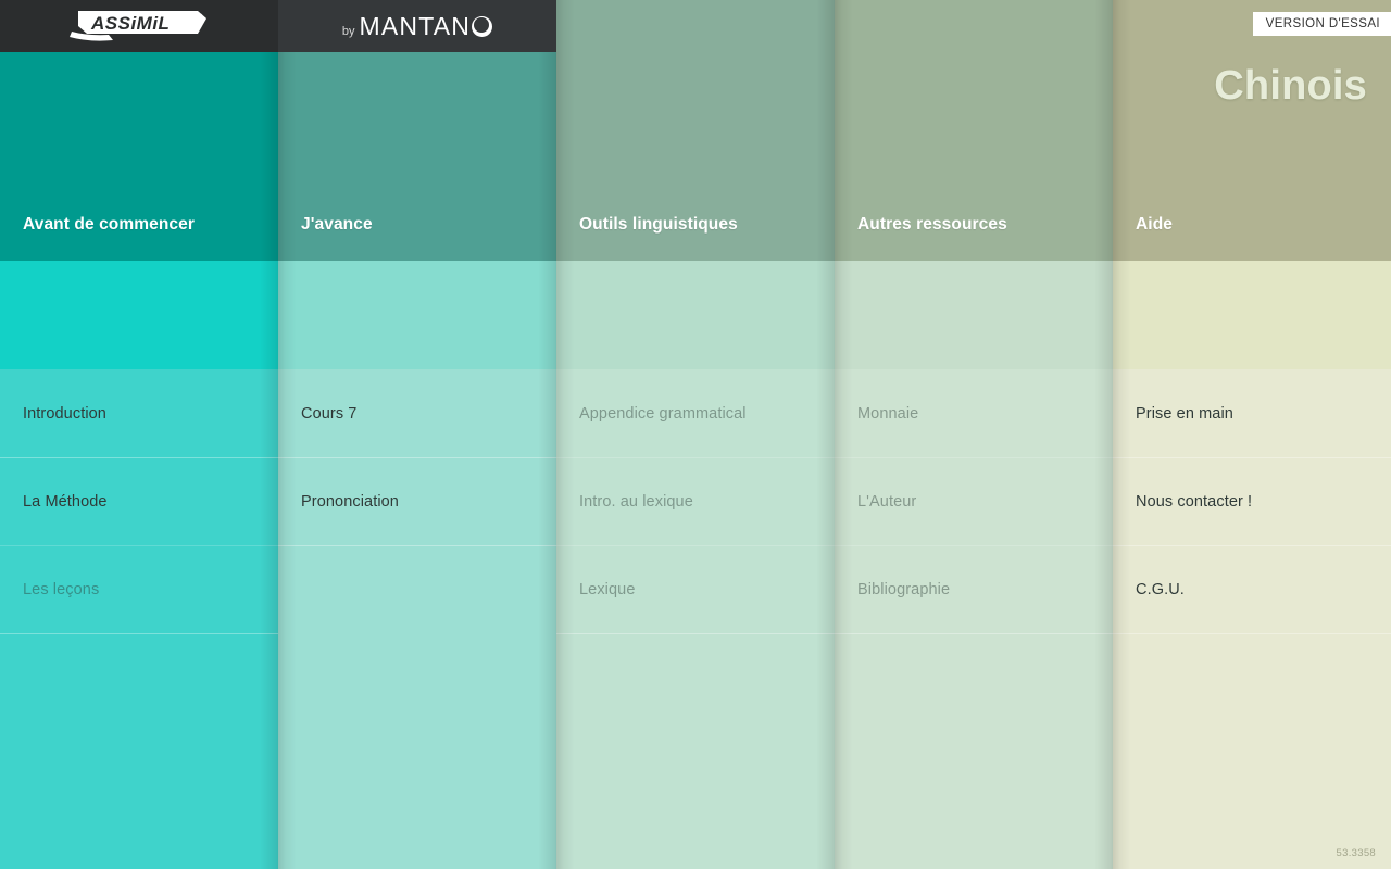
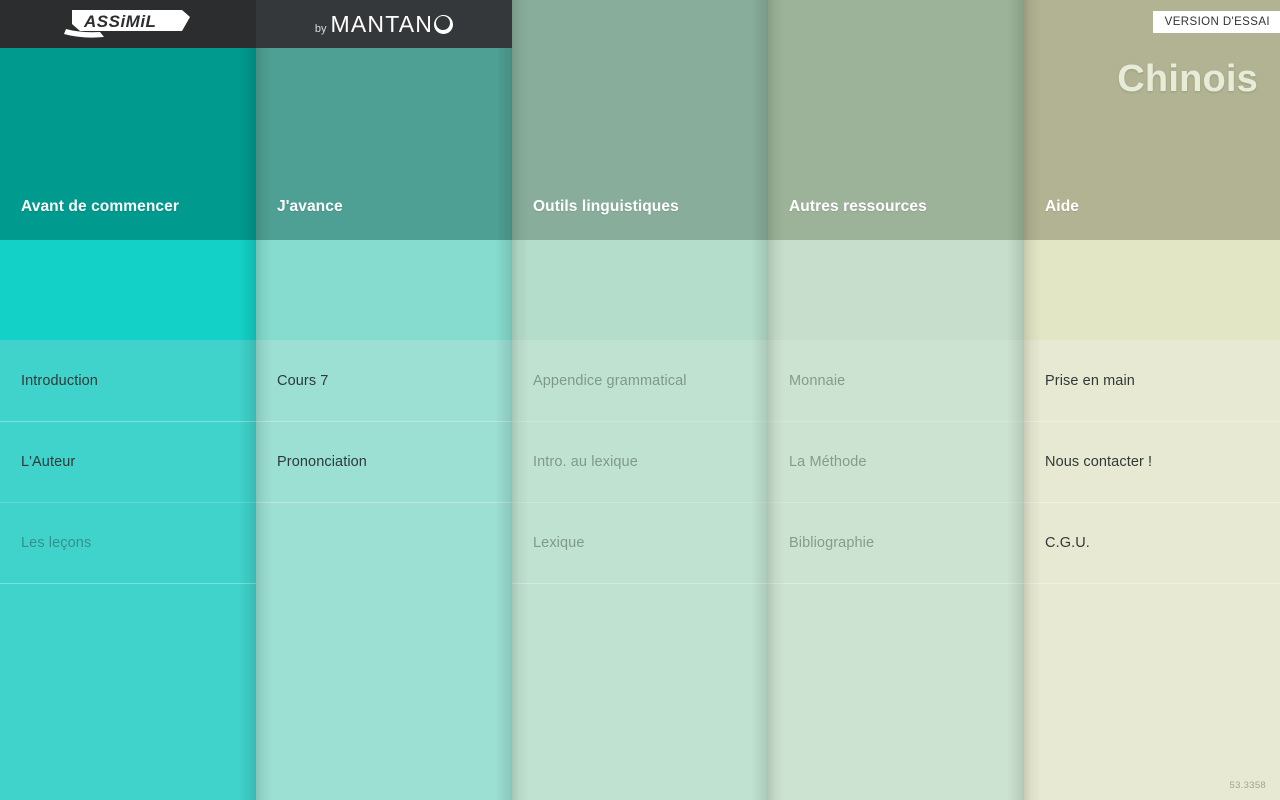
  Avant de commencer
  Introduction
- La Méthode
+ L'Auteur
  Les leçons
  J'avance
  Cours 7
  Prononciation
  Outils linguistiques
  Appendice grammatical
  Intro. au lexique
  Lexique
  Autres ressources
  Monnaie
- L'Auteur
+ La Méthode
  Bibliographie
  Aide
  Prise en main
  Nous contacter !
  C.G.U.
  Chinois
  ASSiMiL
  by
  MANTAN
  VERSION D'ESSAI
  53.3358
